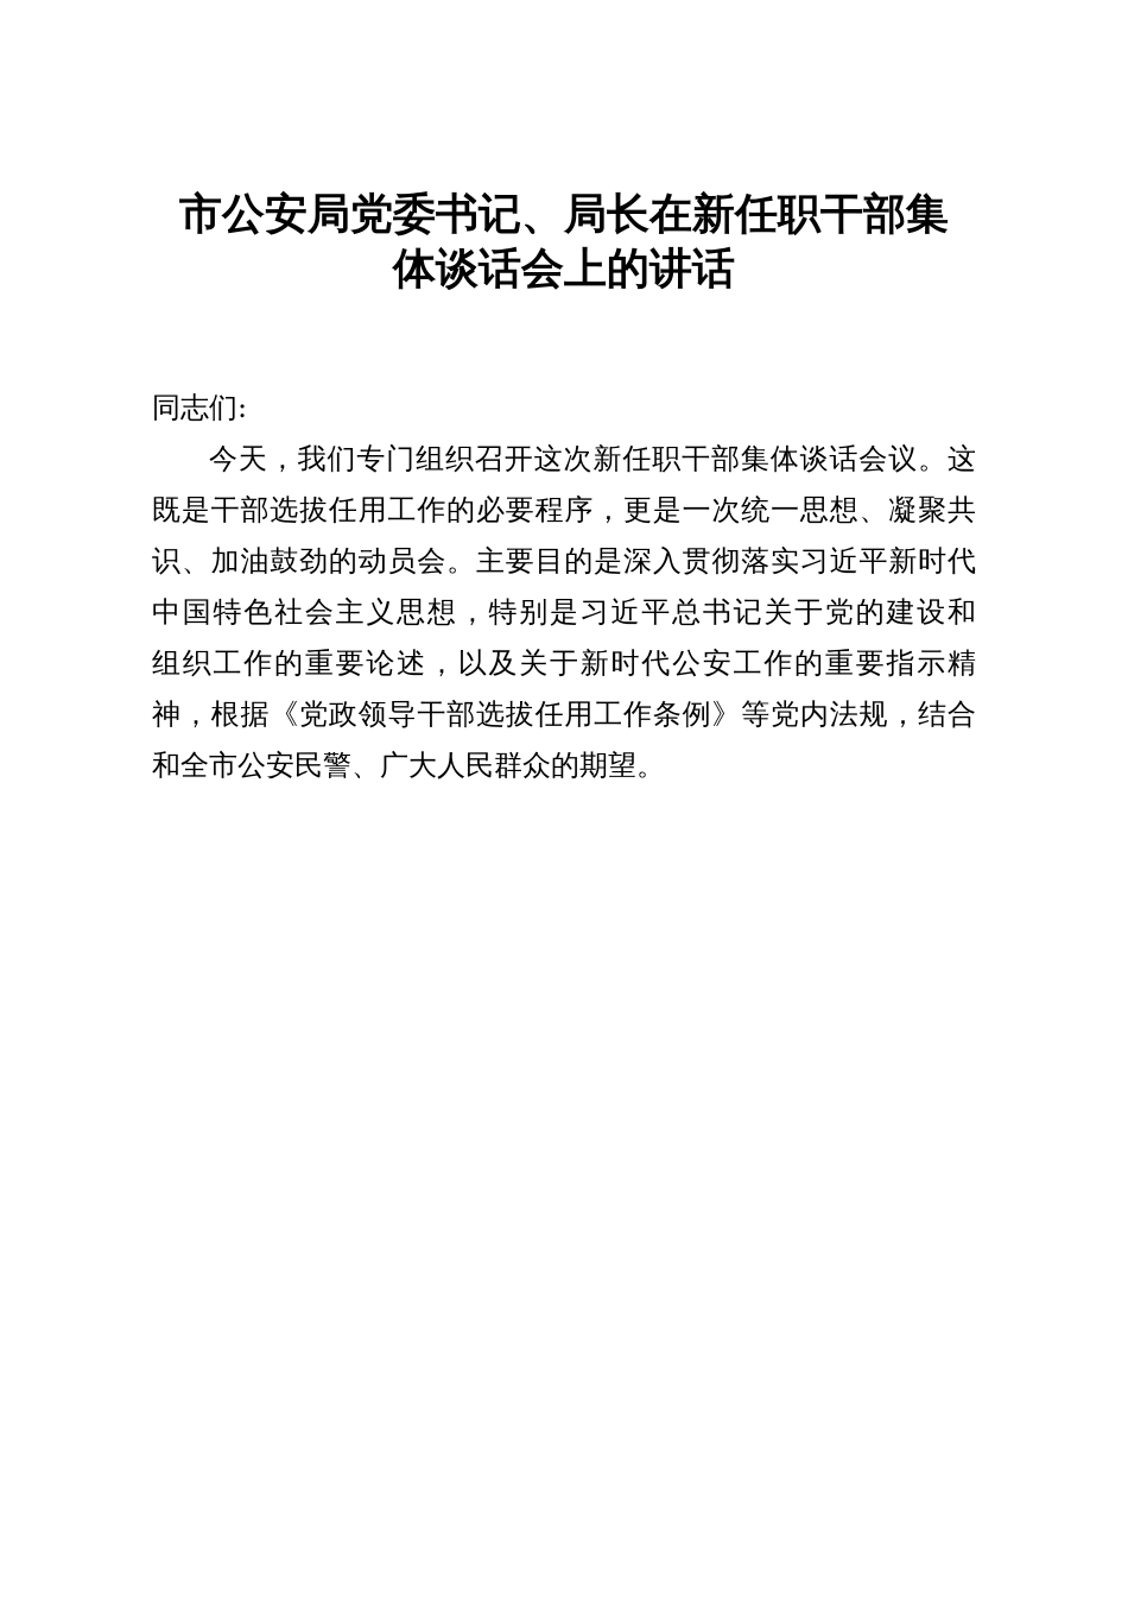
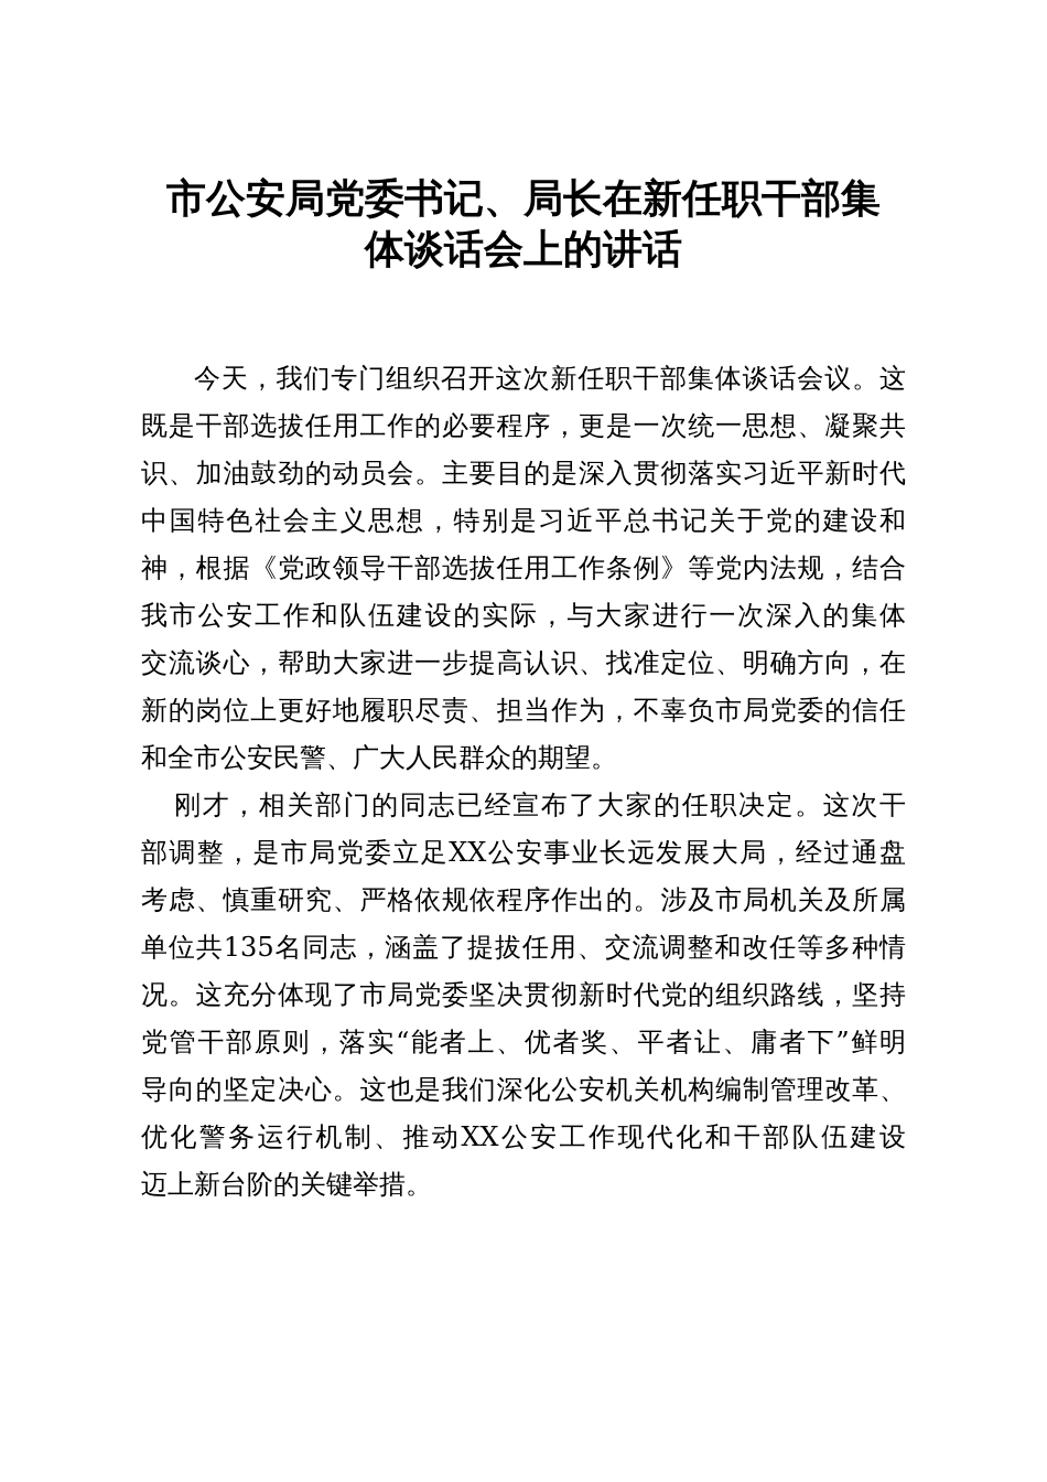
  市公安局党委书记、局长在新任职干部集
  体谈话会上的讲话
- 同志们:
  今天，我们专门组织召开这次新任职干部集体谈话会议。这
  既是干部选拔任用工作的必要程序，更是一次统一思想、凝聚共
  识、加油鼓劲的动员会。主要目的是深入贯彻落实习近平新时代
  中国特色社会主义思想，特别是习近平总书记关于党的建设和
- 组织工作的重要论述，以及关于新时代公安工作的重要指示精
  神，根据《党政领导干部选拔任用工作条例》等党内法规，结合
+ 我市公安工作和队伍建设的实际，与大家进行一次深入的集体
+ 交流谈心，帮助大家进一步提高认识、找准定位、明确方向，在
+ 新的岗位上更好地履职尽责、担当作为，不辜负市局党委的信任
  和全市公安民警、广大人民群众的期望。
+ 刚才，相关部门的同志已经宣布了大家的任职决定。这次干
+ 部调整，是市局党委立足XX公安事业长远发展大局，经过通盘
+ 考虑、慎重研究、严格依规依程序作出的。涉及市局机关及所属
+ 单位共135名同志，涵盖了提拔任用、交流调整和改任等多种情
+ 况。这充分体现了市局党委坚决贯彻新时代党的组织路线，坚持
+ 党管干部原则，落实“能者上、优者奖、平者让、庸者下”鲜明
+ 导向的坚定决心。这也是我们深化公安机关机构编制管理改革、
+ 优化警务运行机制、推动XX公安工作现代化和干部队伍建设
+ 迈上新台阶的关键举措。
